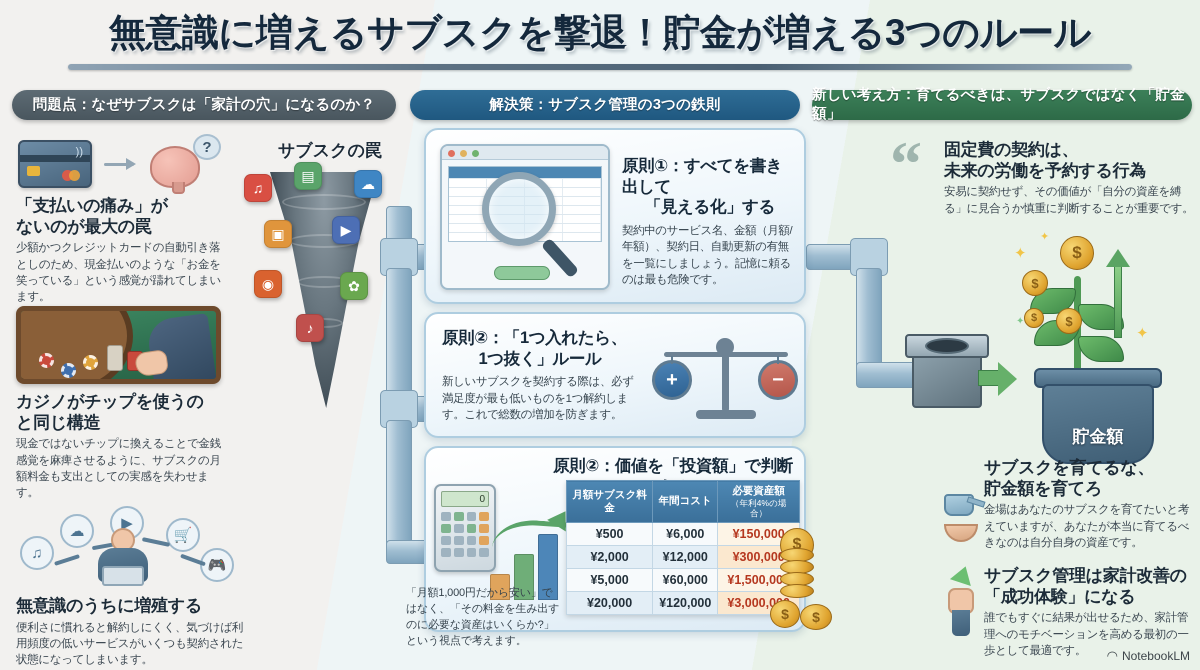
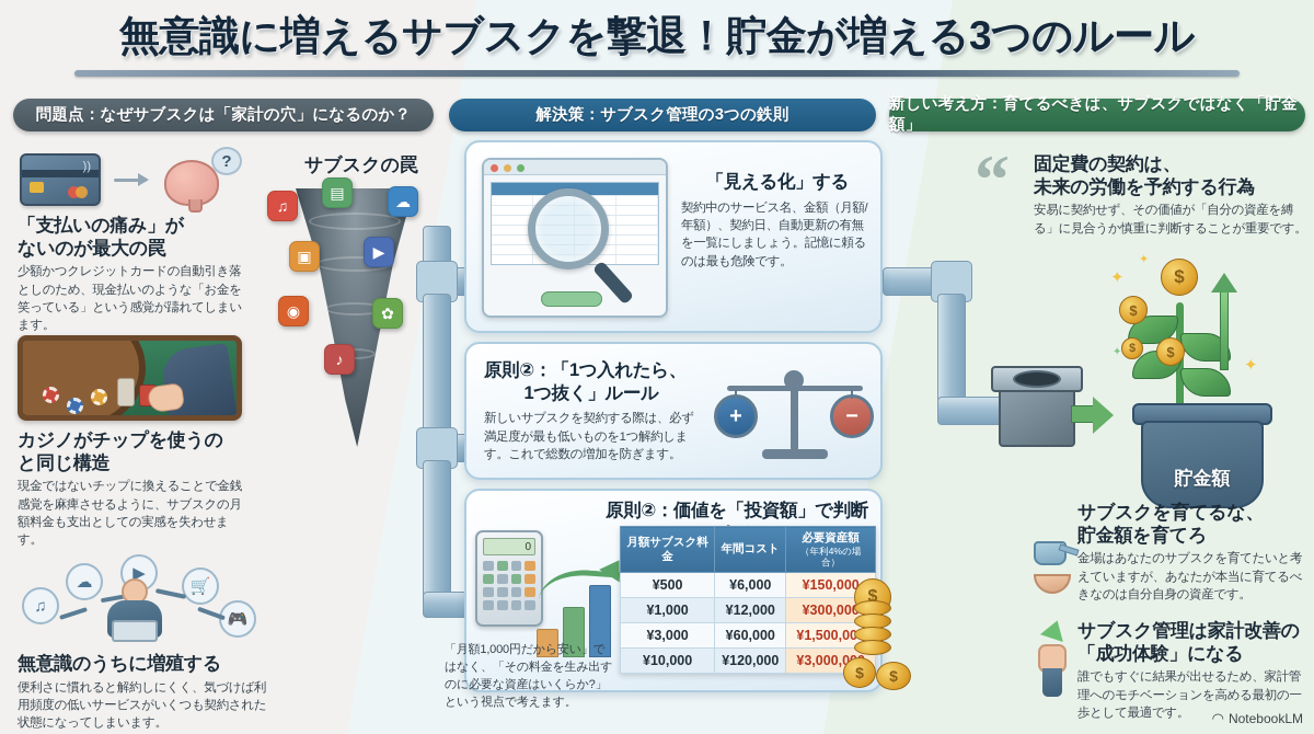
  無意識に増えるサブスクを撃退！貯金が増える3つのルール
  問題点：なぜサブスクは「家計の穴」になるのか？
  解決策：サブスク管理の3つの鉄則
  新しい考え方：育てるべきは、サブスクではなく「貯金額」
  ))
  ?
  「支払いの痛み」が
  ないのが最大の罠
  少額かつクレジットカードの自動引き落としのため、現金払いのような「お金を笑っている」という感覚が躊れてしまいます。
  カジノがチップを使うの
  と同じ構造
  現金ではないチップに換えることで金銭感覚を麻痺させるように、サブスクの月額料金も支出としての実感を失わせます。
  ♫
  ☁
  ▶
  🛒
  🎮
  無意識のうちに増殖する
  便利さに慣れると解約しにくく、気づけば利用頻度の低いサービスがいくつも契約された状態になってしまいます。
  サブスクの罠
  ♫
  ▤
  ☁
  ▣
  ▶
  ◉
  ✿
  ♪
- 原則①：すべてを書き出して
  「見える化」する
  契約中のサービス名、金額（月額/年額）、契約日、自動更新の有無を一覧にしましょう。記憶に頼るのは最も危険です。
  原則②：「1つ入れたら、
  1つ抜く」ルール
  新しいサブスクを契約する際は、必ず満足度が最も低いものを1つ解約します。これで総数の増加を防ぎます。
  +
  −
  原則②：価値を「投資額」で判断
  0
  月額サブスク料金	年間コスト	必要資産額 （年利4%の場合）
  ¥500	¥6,000	¥150,000
- ¥2,000	¥12,000	¥300,00
+ ¥1,000	¥12,000	¥300,00
- ¥5,000	¥60,000	¥1,500,0
+ ¥3,000	¥60,000	¥1,500,0
- ¥20,000	¥120,000	¥3,000,0
+ ¥10,000	¥120,000	¥3,000,0
  $
  $
  $
  「月額1,000円だから安い」ではなく、「その料金を生み出すのに必要な資産はいくらか?」という視点で考えます。
  “
  固定費の契約は、
  未来の労働を予約する行為
  安易に契約せず、その価値が「自分の資産を縛る」に見合うか慎重に判断することが重要です。
  $
  $
  $
  $
  ✦
  ✦
  ✦
  ✦
  貯金額
  サブスクを育てるな、
  貯金額を育てろ
  金場はあなたのサブスクを育てたいと考えていますが、あなたが本当に育てるべきなのは自分自身の資産です。
  サブスク管理は家計改善の
  「成功体験」になる
  誰でもすぐに結果が出せるため、家計管理へのモチベーションを高める最初の一歩として最適です。
  ◠
  NotebookLM
